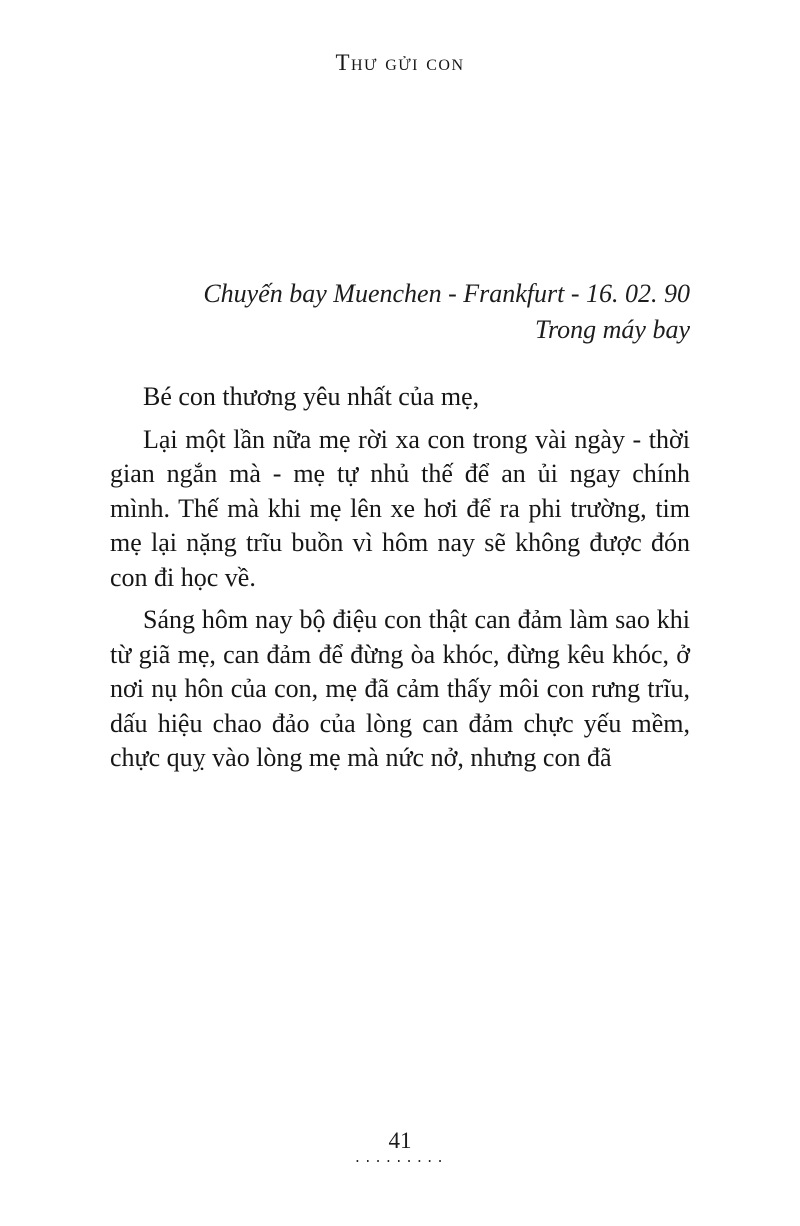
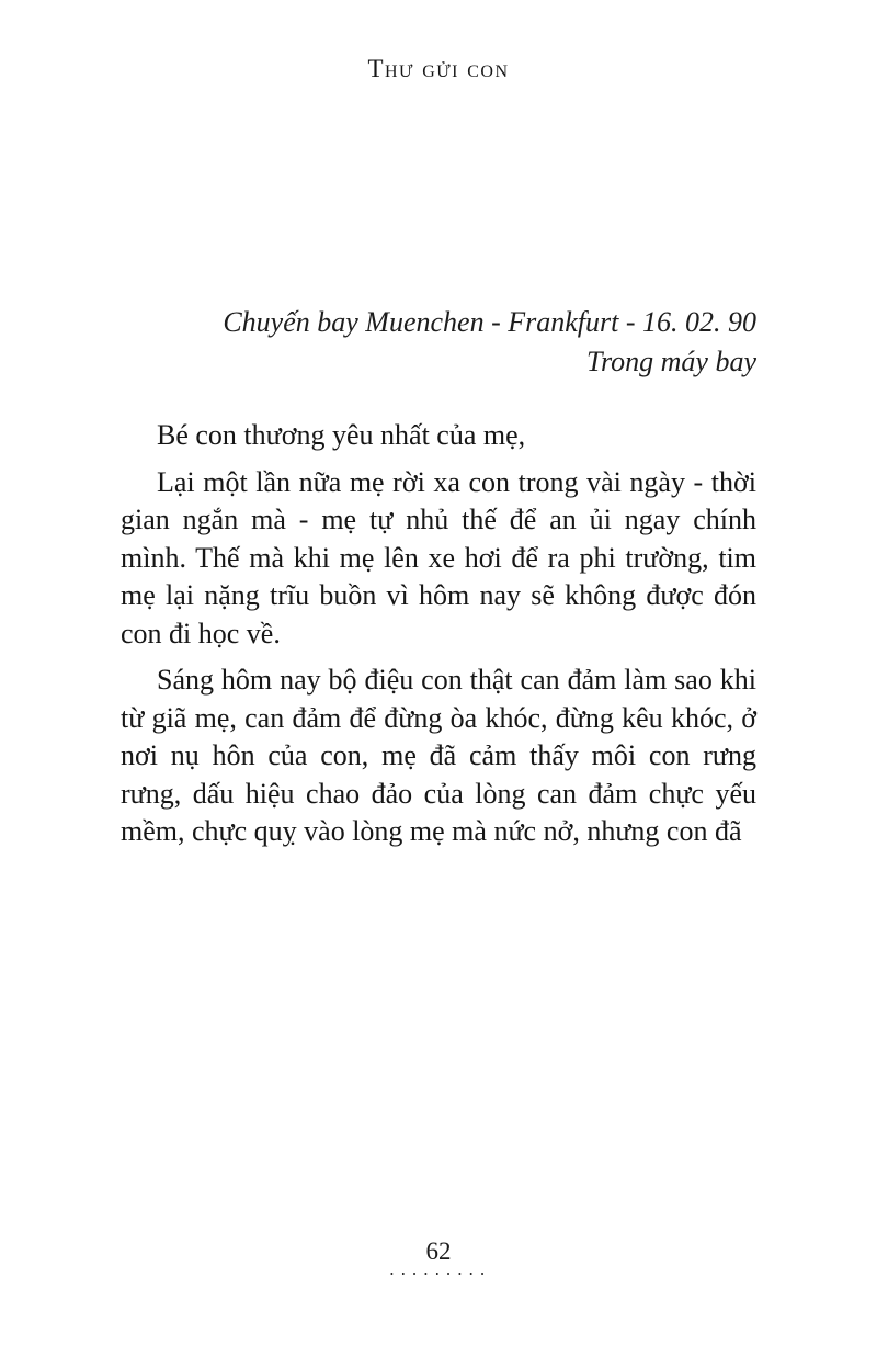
  Thư gửi con
  Chuyến bay Muenchen - Frankfurt - 16. 02. 90
  Trong máy bay
  Bé con thương yêu nhất của mẹ,
  Lại một lần nữa mẹ rời xa con trong vài ngày - thời gian ngắn mà - mẹ tự nhủ thế để an ủi ngay chính mình. Thế mà khi mẹ lên xe hơi để ra phi trường, tim mẹ lại nặng trĩu buồn vì hôm nay sẽ không được đón con đi học về.
- Sáng hôm nay bộ điệu con thật can đảm làm sao khi từ giã mẹ, can đảm để đừng òa khóc, đừng kêu khóc, ở nơi nụ hôn của con, mẹ đã cảm thấy môi con rưng trĩu, dấu hiệu chao đảo của lòng can đảm chực yếu mềm, chực quỵ vào lòng mẹ mà nức nở, nhưng con đã
+ Sáng hôm nay bộ điệu con thật can đảm làm sao khi từ giã mẹ, can đảm để đừng òa khóc, đừng kêu khóc, ở nơi nụ hôn của con, mẹ đã cảm thấy môi con rưng rưng, dấu hiệu chao đảo của lòng can đảm chực yếu mềm, chực quỵ vào lòng mẹ mà nức nở, nhưng con đã
- 41
+ 62
  .........
